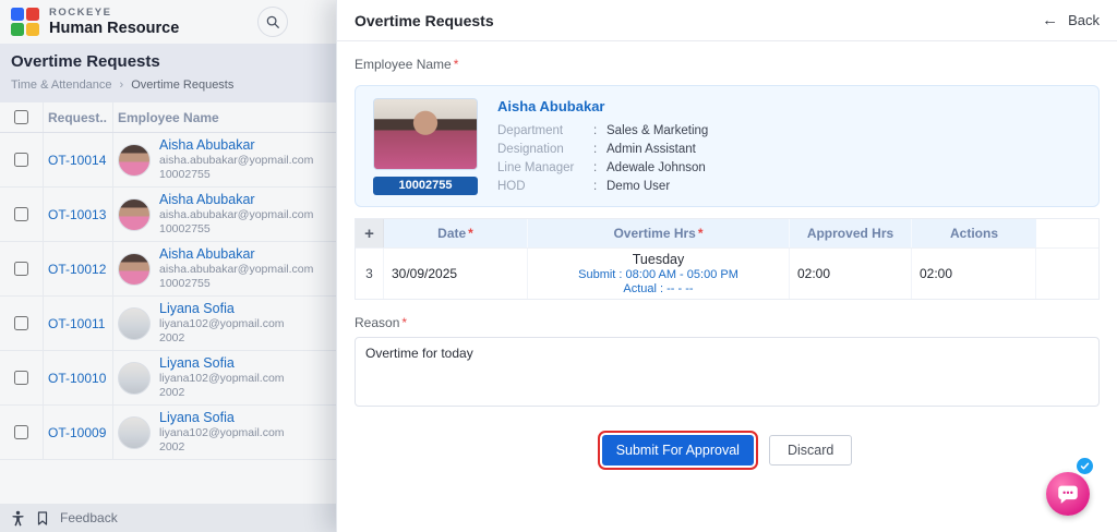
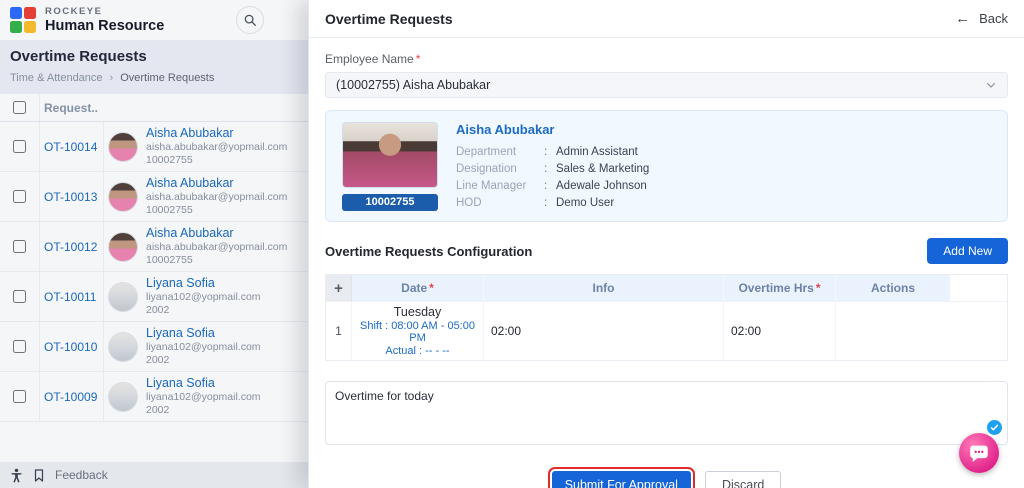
  ROCKEYE
  Human Resource
  Overtime Requests
  Time & Attendance
  ›
  Overtime Requests
  Request..
- Employee Name
  OT-10014
  Aisha Abubakar
  aisha.abubakar@yopmail.com
  10002755
  OT-10013
  Aisha Abubakar
  aisha.abubakar@yopmail.com
  10002755
  OT-10012
  Aisha Abubakar
  aisha.abubakar@yopmail.com
  10002755
  OT-10011
  Liyana Sofia
  liyana102@yopmail.com
  2002
  OT-10010
  Liyana Sofia
  liyana102@yopmail.com
  2002
  OT-10009
  Liyana Sofia
  liyana102@yopmail.com
  2002
  Feedback
  Overtime Requests
  ←
  Back
  Employee Name *
+ (10002755) Aisha Abubakar
  10002755
  Aisha Abubakar
  Department
  :
- Sales & Marketing
+ Admin Assistant
  Designation
  :
- Admin Assistant
+ Sales & Marketing
  Line Manager
  :
  Adewale Johnson
  HOD
  :
  Demo User
+ Overtime Requests Configuration
+ Add New
  +
  Date
  *
+ Info
  Overtime Hrs
  *
- Approved Hrs
  Actions
- 3
+ 1
- 30/09/2025
  Tuesday
- Submit : 08:00 AM - 05:00 PM
+ Shift : 08:00 AM - 05:00 PM
  Actual : -- - --
  02:00
  02:00
- Reason *
  Overtime for today
  Submit For Approval
  Discard
